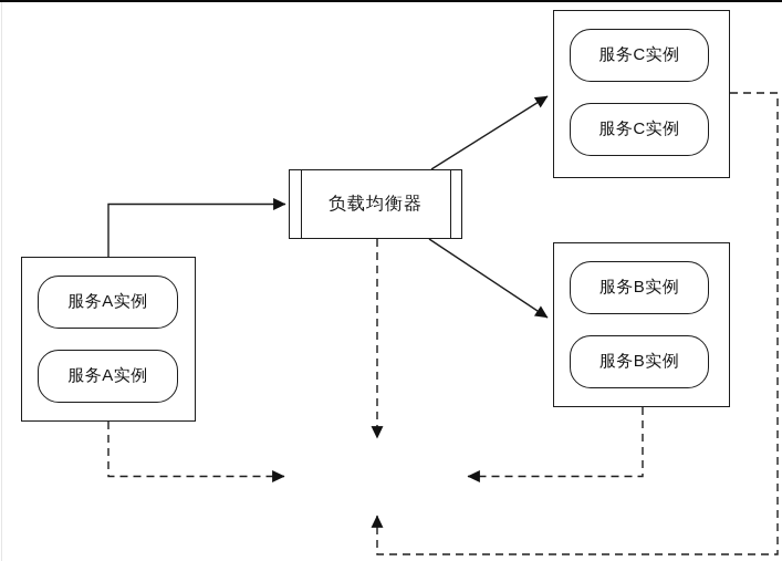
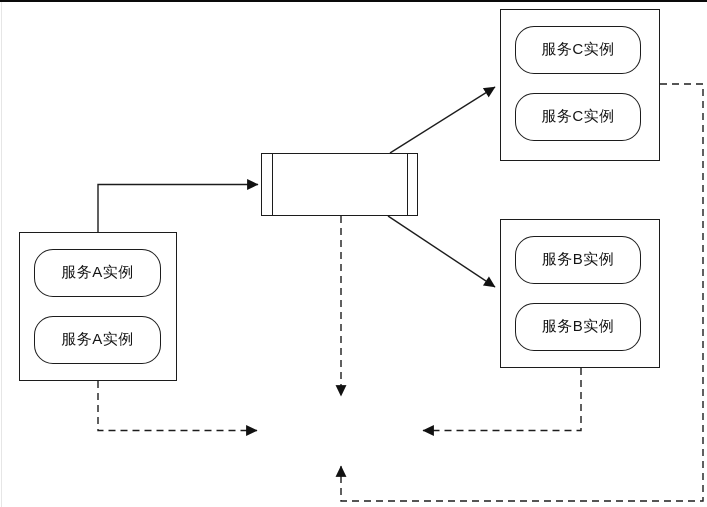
  服务A实例
  服务A实例
  服务C实例
  服务C实例
  服务B实例
  服务B实例
- 负载均衡器
